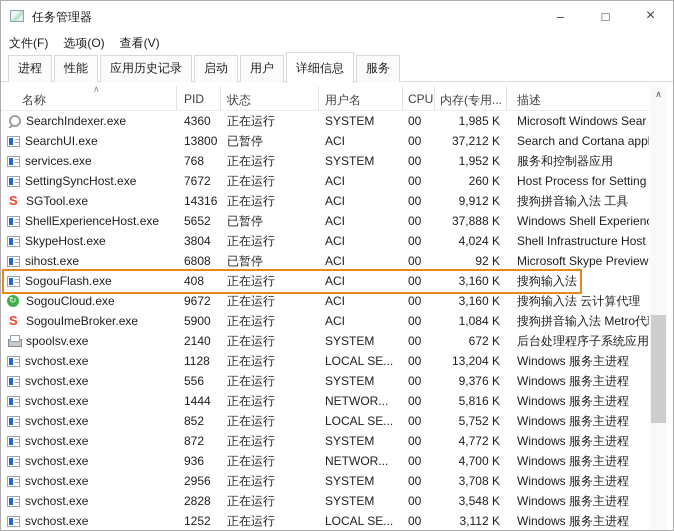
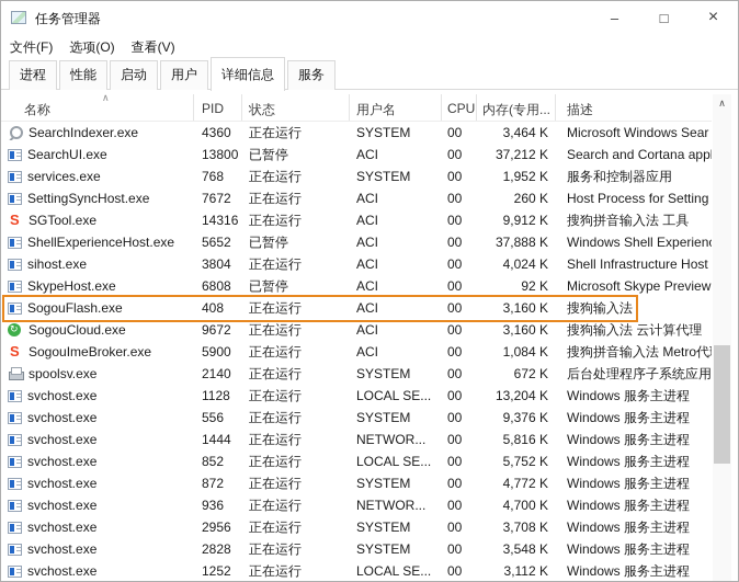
  任务管理器
  –
  □
  ×
  文件(F)
  选项(O)
  查看(V)
  进程
  性能
- 应用历史记录
  启动
  用户
  详细信息
  服务
  ∧
  名称
  PID
  状态
  用户名
  CPU
  内存(专用...
  描述
  SearchIndexer.exe
  4360
  正在运行
  SYSTEM
  00
- 1,985 K
+ 3,464 K
  Microsoft Windows Sear
  SearchUI.exe
  13800
  已暂停
  ACI
  00
  37,212 K
  Search and Cortana app
  services.exe
  768
  正在运行
  SYSTEM
  00
  1,952 K
  服务和控制器应用
  SettingSyncHost.exe
  7672
  正在运行
  ACI
  00
  260 K
  Host Process for Setting
  SGTool.exe
  14316
  正在运行
  ACI
  00
  9,912 K
  搜狗拼音输入法 工具
  ShellExperienceHost.exe
  5652
  已暂停
  ACI
  00
  37,888 K
  Windows Shell Experien
- SkypeHost.exe
+ sihost.exe
  3804
  正在运行
  ACI
  00
  4,024 K
  Shell Infrastructure Host
- sihost.exe
+ SkypeHost.exe
  6808
  已暂停
  ACI
  00
  92 K
  Microsoft Skype Preview
  SogouFlash.exe
  408
  正在运行
  ACI
  00
  3,160 K
  搜狗输入法
  SogouCloud.exe
  9672
  正在运行
  ACI
  00
  3,160 K
  搜狗输入法 云计算代理
  SogouImeBroker.exe
  5900
  正在运行
  ACI
  00
  1,084 K
  搜狗拼音输入法 Metro代
  spoolsv.exe
  2140
  正在运行
  SYSTEM
  00
  672 K
  后台处理程序子系统应用
  svchost.exe
  1128
  正在运行
  LOCAL SE...
  00
  13,204 K
  Windows 服务主进程
  svchost.exe
  556
  正在运行
  SYSTEM
  00
  9,376 K
  Windows 服务主进程
  svchost.exe
  1444
  正在运行
  NETWOR...
  00
  5,816 K
  Windows 服务主进程
  svchost.exe
  852
  正在运行
  LOCAL SE...
  00
  5,752 K
  Windows 服务主进程
  svchost.exe
  872
  正在运行
  SYSTEM
  00
  4,772 K
  Windows 服务主进程
  svchost.exe
  936
  正在运行
  NETWOR...
  00
  4,700 K
  Windows 服务主进程
  svchost.exe
  2956
  正在运行
  SYSTEM
  00
  3,708 K
  Windows 服务主进程
  svchost.exe
  2828
  正在运行
  SYSTEM
  00
  3,548 K
  Windows 服务主进程
  svchost.exe
  1252
  正在运行
  LOCAL SE...
  00
  3,112 K
  Windows 服务主进程
  ∧
